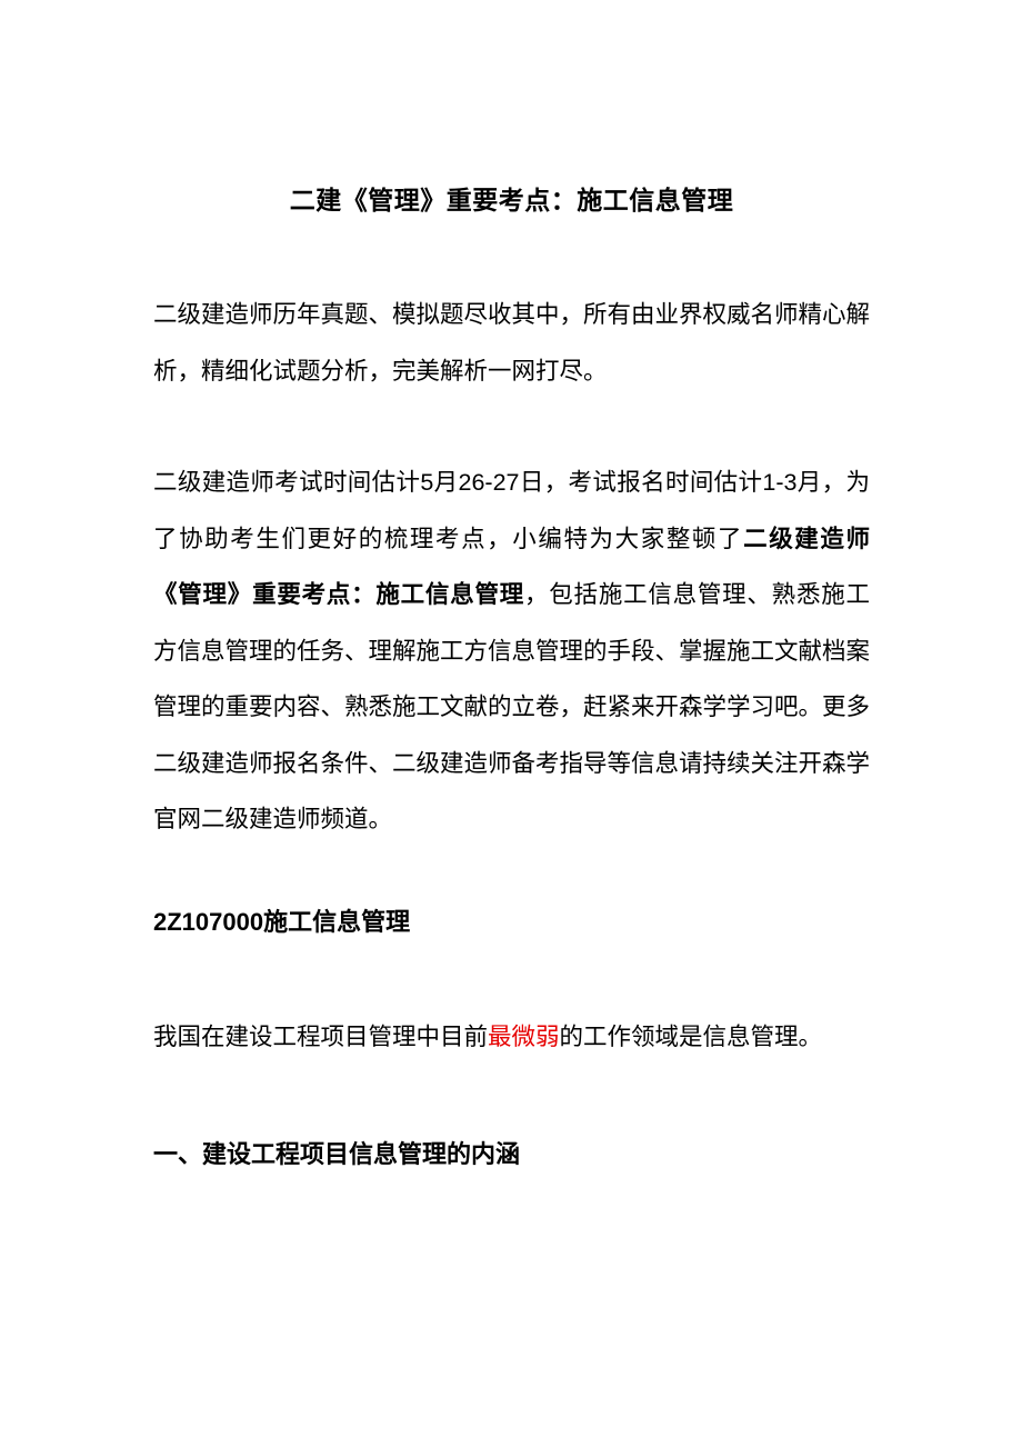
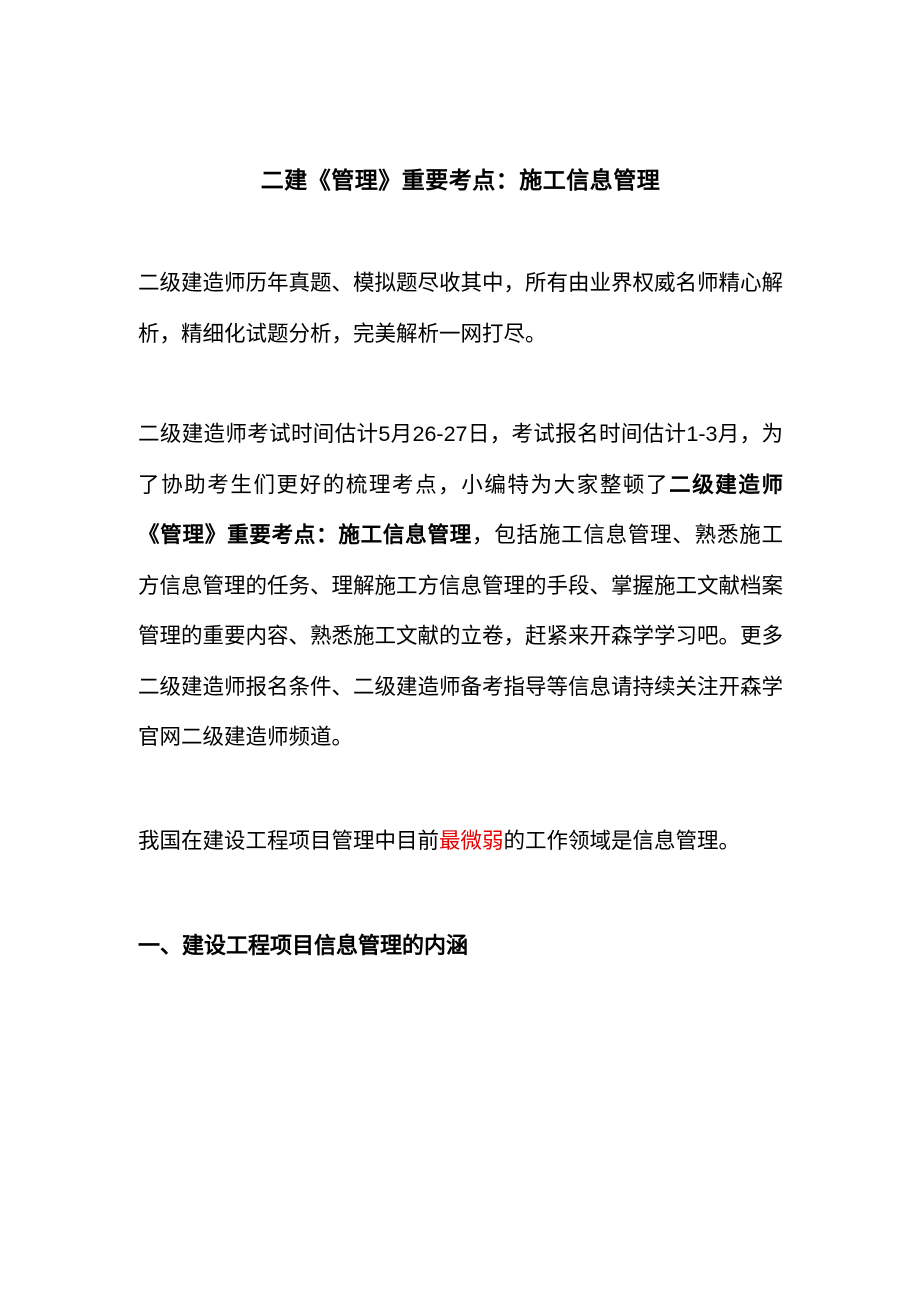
  二建《管理》重要考点：施工信息管理
  二级建造师历年真题、模拟题尽收其中，所有由业界权威名师精心解析，精细化试题分析，完美解析一网打尽。
  二级建造师考试时间估计5月26-27日，考试报名时间估计1-3月，为了协助考生们更好的梳理考点，小编特为大家整顿了二级建造师《管理》重要考点：施工信息管理，包括施工信息管理、熟悉施工方信息管理的任务、理解施工方信息管理的手段、掌握施工文献档案管理的重要内容、熟悉施工文献的立卷，赶紧来开森学学习吧。更多二级建造师报名条件、二级建造师备考指导等信息请持续关注开森学官网二级建造师频道。
- 2Z107000施工信息管理
  我国在建设工程项目管理中目前最微弱的工作领域是信息管理。
  一、建设工程项目信息管理的内涵
